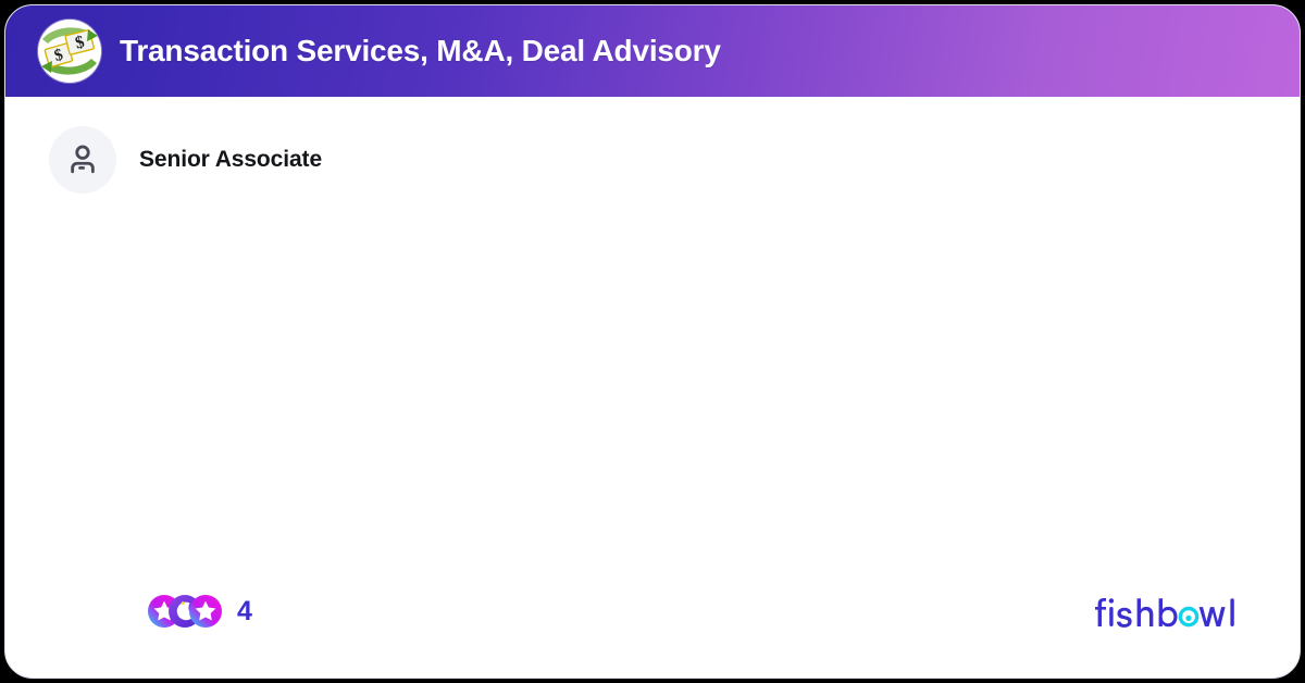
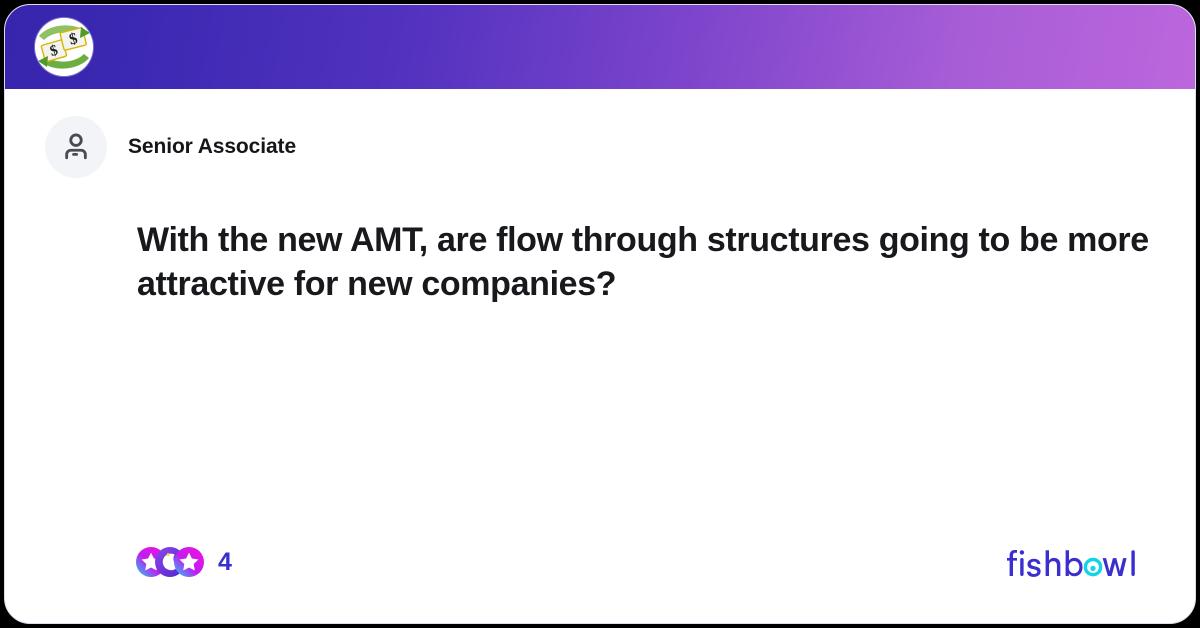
- Transaction Services, M&A, Deal Advisory
  Senior Associate
+ With the new AMT, are flow through structures going to be more attractive for new companies?
  4
